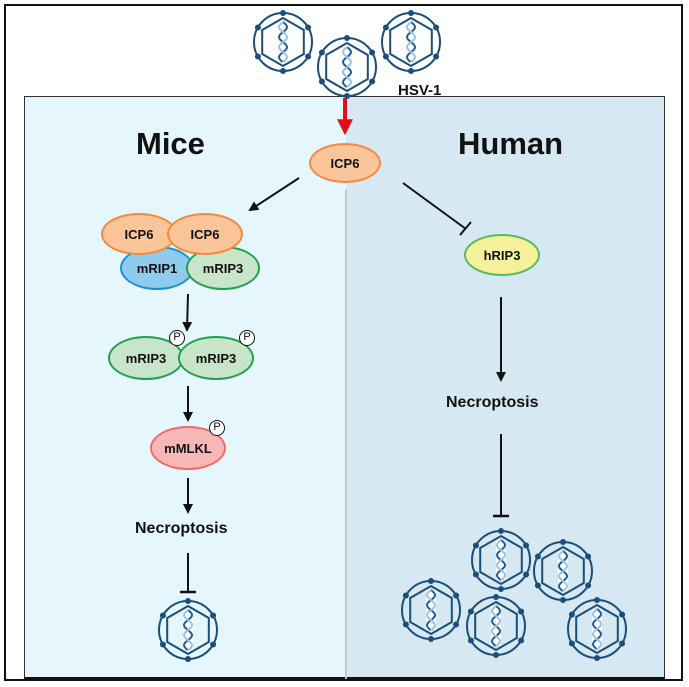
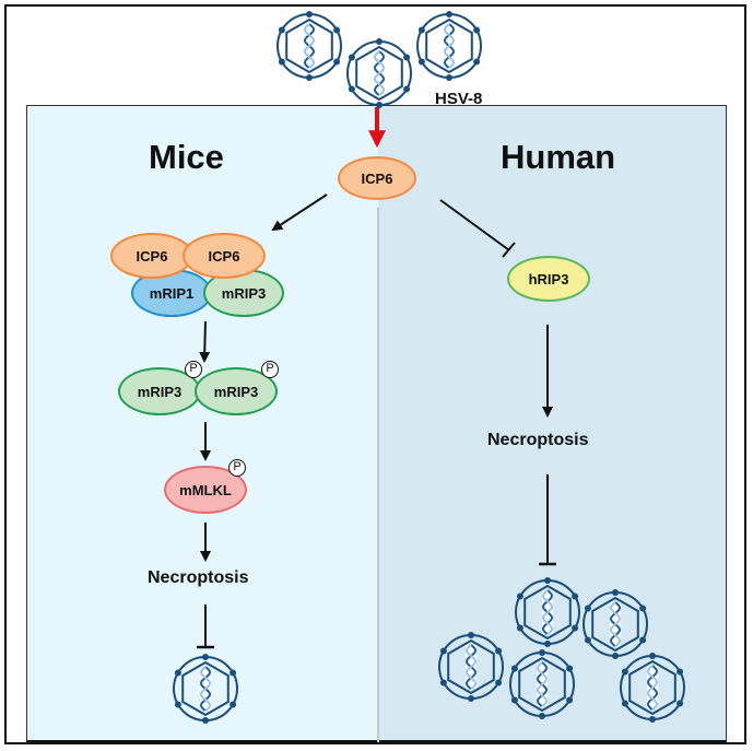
  Mice
  Human
- HSV-1
+ HSV-8
  ICP6
  mRIP1
  mRIP3
  ICP6
  ICP6
  mRIP3
  mRIP3
  P
  P
  mMLKL
  P
  Necroptosis
  hRIP3
  Necroptosis
